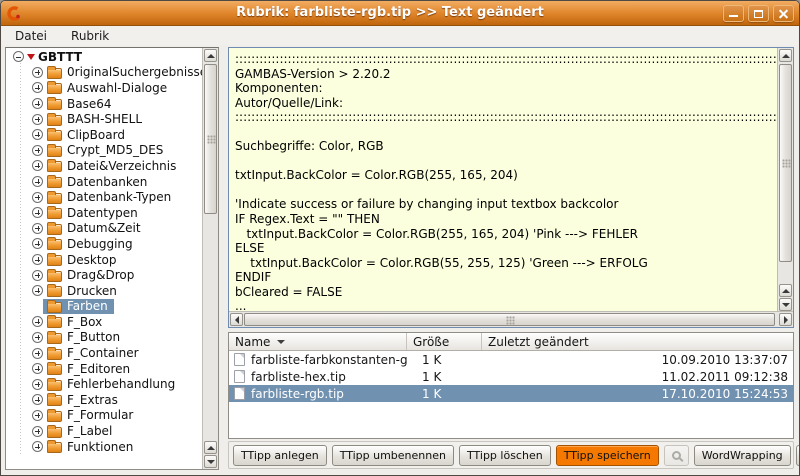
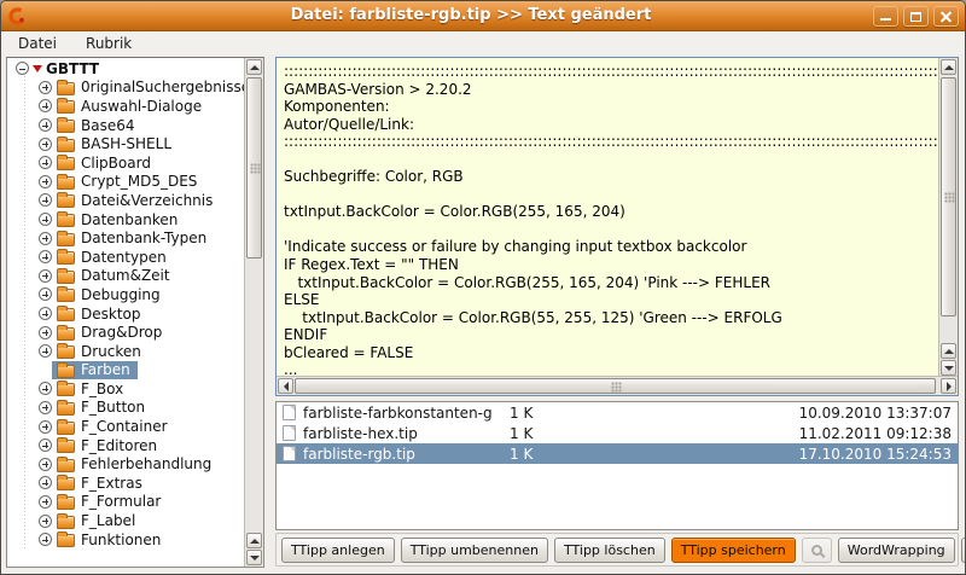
- Rubrik: farbliste-rgb.tip >> Text geändert
+ Datei: farbliste-rgb.tip >> Text geändert
  Datei
  Rubrik
  GBTTT
  0riginalSuchergebniss
  Auswahl-Dialoge
  Base64
  BASH-SHELL
  ClipBoard
  Crypt_MD5_DES
  Datei&Verzeichnis
  Datenbanken
  Datenbank-Typen
  Datentypen
  Datum&Zeit
  Debugging
  Desktop
  Drag&Drop
  Drucken
  Farben
  F_Box
  F_Button
  F_Container
  F_Editoren
  Fehlerbehandlung
  F_Extras
  F_Formular
  F_Label
  Funktionen
  ::::::::::::::::::::::::::::::::::::::::::::::::::::::::::::::::::::::::::::::::::::::::::::::::::::::::::::::::::::::::::::::::::::::
  GAMBAS-Version > 2.20.2
  Komponenten:
  Autor/Quelle/Link:
  ::::::::::::::::::::::::::::::::::::::::::::::::::::::::::::::::::::::::::::::::::::::::::::::::::::::::::::::::::::::::::::::::::::::
  Suchbegriffe: Color, RGB
  txtInput.BackColor = Color.RGB(255, 165, 204)
  'Indicate success or failure by changing input textbox backcolor
  IF Regex.Text = "" THEN
  txtInput.BackColor = Color.RGB(255, 165, 204) 'Pink ---> FEHLER
  ELSE
  txtInput.BackColor = Color.RGB(55, 255, 125) 'Green ---> ERFOLG
  ENDIF
  bCleared = FALSE
  ...
- Name
- Größe
- Zuletzt geändert
  farbliste-farbkonstanten-g
  1 K
  10.09.2010 13:37:07
  farbliste-hex.tip
  1 K
  11.02.2011 09:12:38
  farbliste-rgb.tip
  1 K
  17.10.2010 15:24:53
  TTipp anlegen
  TTipp umbenennen
  TTipp löschen
  TTipp speichern
  WordWrapping
